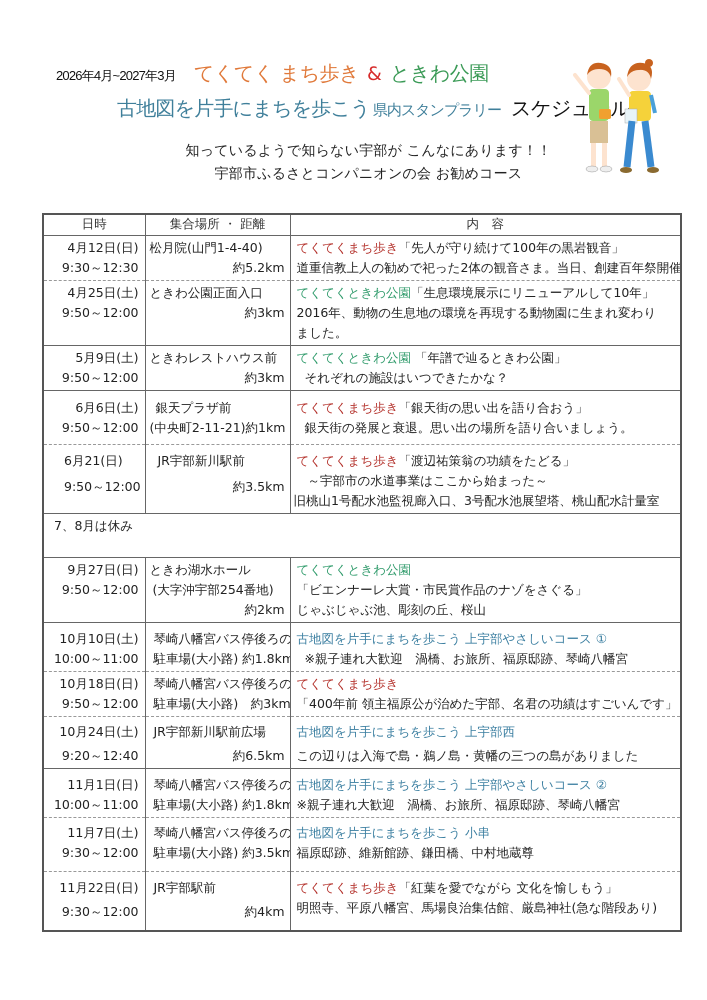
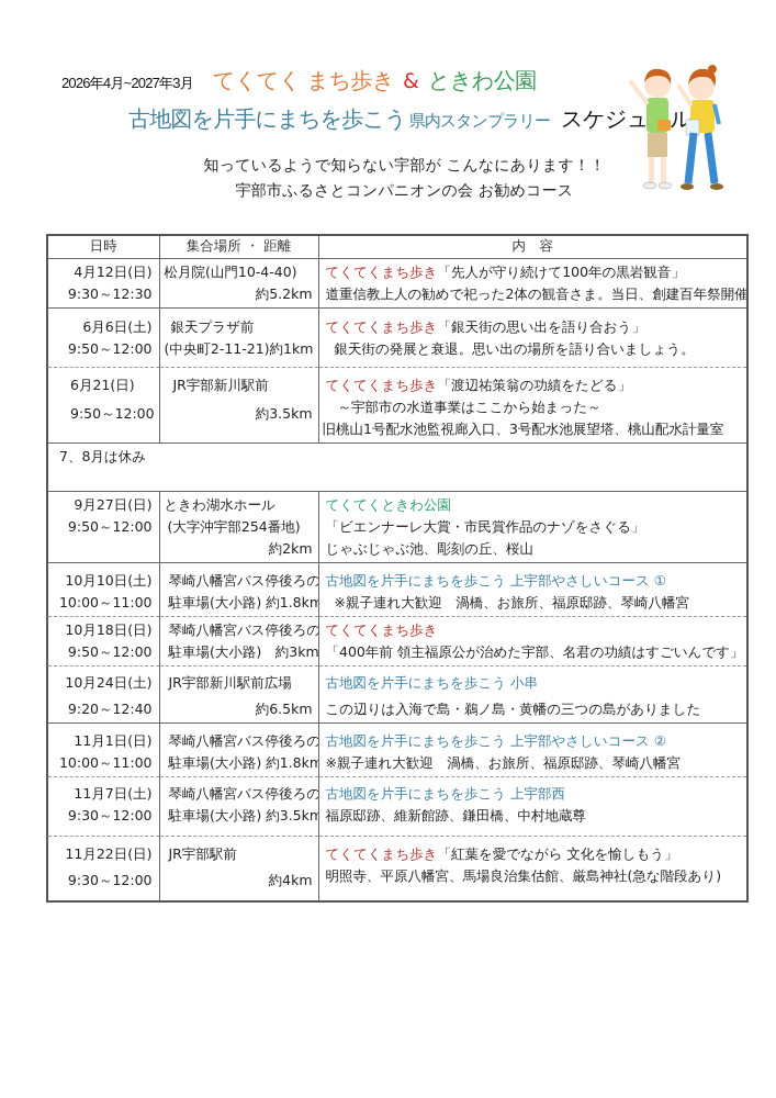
  2026年4月~2027年3月
  てくてく まち歩き
  &
  ときわ公園
  古地図を片手にまちを歩こう
  県内スタンプラリー
  スケジュル
  知っているようで知らない宇部が こんなにあります！！
  宇部市ふるさとコンパニオンの会 お勧めコース
  日時	集合場所 ・ 距離	内 容
- 4月12日(日) 9:30～12:30	松月院(山門1-4-40) 約5.2km	てくてくまち歩き「先人が守り続けて100年の黒岩観音」 道重信教上人の勧めで祀った2体の観音さま。当日、創建百年祭開催
+ 4月12日(日) 9:30～12:30	松月院(山門10-4-40) 約5.2km	てくてくまち歩き「先人が守り続けて100年の黒岩観音」 道重信教上人の勧めで祀った2体の観音さま。当日、創建百年祭開催
- 4月25日(土) 9:50～12:00	ときわ公園正面入口 約3km	てくてくときわ公園「生息環境展示にリニューアルして10年」 2016年、動物の生息地の環境を再現する動物園に生まれ変わり ました。
- 5月9日(土) 9:50～12:00	ときわレストハウス前 約3km	てくてくときわ公園 「年譜で辿るときわ公園」 それぞれの施設はいつできたかな？
  6月6日(土) 9:50～12:00	銀天プラザ前 (中央町2-11-21)約1km	てくてくまち歩き「銀天街の思い出を語り合おう」 銀天街の発展と衰退。思い出の場所を語り合いましょう。
  6月21(日) 9:50～12:00	JR宇部新川駅前 約3.5km	てくてくまち歩き「渡辺祐策翁の功績をたどる」 ～宇部市の水道事業はここから始まった～ 旧桃山1号配水池監視廊入口、3号配水池展望塔、桃山配水計量室
  7、8月は休み
  9月27日(日) 9:50～12:00	ときわ湖水ホール (大字沖宇部254番地) 約2km	てくてくときわ公園 「ビエンナーレ大賞・市民賞作品のナゾをさぐる」 じゃぶじゃぶ池、彫刻の丘、桜山
  10月10日(土) 10:00～11:00	琴崎八幡宮バス停後ろの 駐車場(大小路) 約1.8km	古地図を片手にまちを歩こう 上宇部やさしいコース ① ※親子連れ大歓迎 渦橋、お旅所、福原邸跡、琴崎八幡宮
  10月18日(日) 9:50～12:00	琴崎八幡宮バス停後ろの 駐車場(大小路) 約3km	てくてくまち歩き 「400年前 領主福原公が治めた宇部、名君の功績はすごいんです」
- 10月24日(土) 9:20～12:40	JR宇部新川駅前広場 約6.5km	古地図を片手にまちを歩こう 上宇部西 この辺りは入海で島・鵜ノ島・黄幡の三つの島がありました
+ 10月24日(土) 9:20～12:40	JR宇部新川駅前広場 約6.5km	古地図を片手にまちを歩こう 小串 この辺りは入海で島・鵜ノ島・黄幡の三つの島がありました
  11月1日(日) 10:00～11:00	琴崎八幡宮バス停後ろの 駐車場(大小路) 約1.8km	古地図を片手にまちを歩こう 上宇部やさしいコース ② ※親子連れ大歓迎 渦橋、お旅所、福原邸跡、琴崎八幡宮
- 11月7日(土) 9:30～12:00	琴崎八幡宮バス停後ろの 駐車場(大小路) 約3.5km	古地図を片手にまちを歩こう 小串 福原邸跡、維新館跡、鎌田橋、中村地蔵尊
+ 11月7日(土) 9:30～12:00	琴崎八幡宮バス停後ろの 駐車場(大小路) 約3.5km	古地図を片手にまちを歩こう 上宇部西 福原邸跡、維新館跡、鎌田橋、中村地蔵尊
  11月22日(日) 9:30～12:00	JR宇部駅前 約4km	てくてくまち歩き「紅葉を愛でながら 文化を愉しもう」 明照寺、平原八幡宮、馬場良治集估館、厳島神社(急な階段あり)
